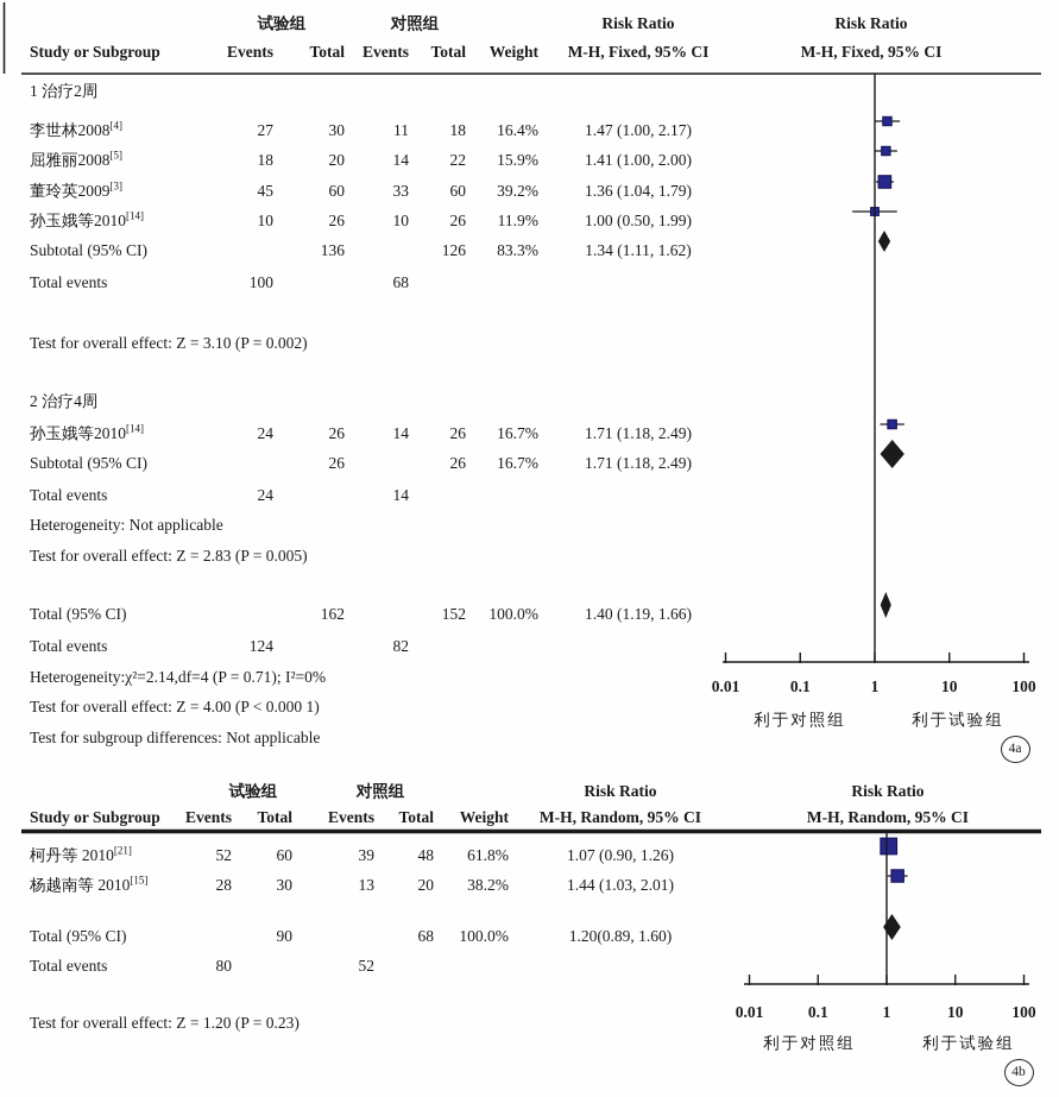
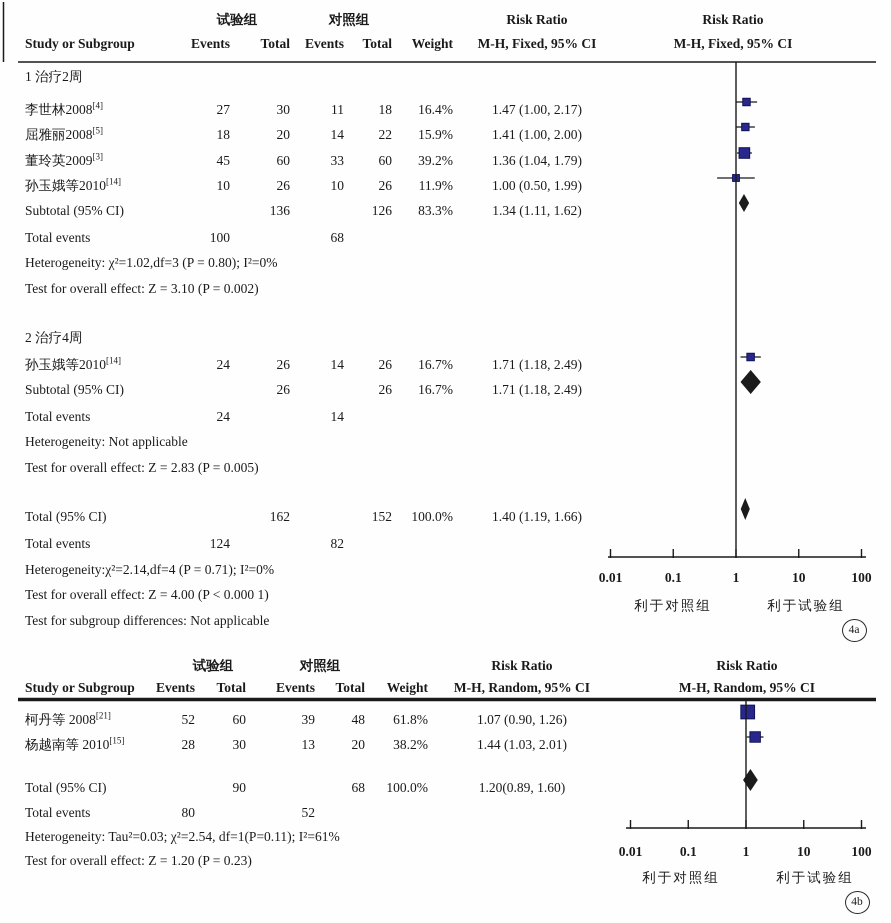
  试验组
  对照组
  Risk Ratio
  Risk Ratio
  Study or Subgroup
  Events
  Total
  Events
  Total
  Weight
  M-H, Fixed, 95% CI
  M-H, Fixed, 95% CI
  1 治疗2周
  李世林2008[4]
  27
  30
  11
  18
  16.4%
  1.47 (1.00, 2.17)
  屈雅丽2008[5]
  18
  20
  14
  22
  15.9%
  1.41 (1.00, 2.00)
  董玲英2009[3]
  45
  60
  33
  60
  39.2%
  1.36 (1.04, 1.79)
  孙玉娥等2010[14]
  10
  26
  10
  26
  11.9%
  1.00 (0.50, 1.99)
  Subtotal (95% CI)
  136
  126
  83.3%
  1.34 (1.11, 1.62)
  Total events
  100
  68
+ Heterogeneity: χ²=1.02,df=3 (P = 0.80); I²=0%
  Test for overall effect: Z = 3.10 (P = 0.002)
  2 治疗4周
  孙玉娥等2010[14]
  24
  26
  14
  26
  16.7%
  1.71 (1.18, 2.49)
  Subtotal (95% CI)
  26
  26
  16.7%
  1.71 (1.18, 2.49)
  Total events
  24
  14
  Heterogeneity: Not applicable
  Test for overall effect: Z = 2.83 (P = 0.005)
  Total (95% CI)
  162
  152
  100.0%
  1.40 (1.19, 1.66)
  Total events
  124
  82
  Heterogeneity:χ²=2.14,df=4 (P = 0.71); I²=0%
  Test for overall effect: Z = 4.00 (P < 0.000 1)
  Test for subgroup differences: Not applicable
  0.01
  0.1
  1
  10
  100
  利于对照组
  利于试验组
  4a
  试验组
  对照组
  Risk Ratio
  Risk Ratio
  Study or Subgroup
  Events
  Total
  Events
  Total
  Weight
  M-H, Random, 95% CI
  M-H, Random, 95% CI
- 柯丹等 2010[21]
+ 柯丹等 2008[21]
  52
  60
  39
  48
  61.8%
  1.07 (0.90, 1.26)
  杨越南等 2010[15]
  28
  30
  13
  20
  38.2%
  1.44 (1.03, 2.01)
  Total (95% CI)
  90
  68
  100.0%
  1.20(0.89, 1.60)
  Total events
  80
  52
+ Heterogeneity: Tau²=0.03; χ²=2.54, df=1(P=0.11); I²=61%
  Test for overall effect: Z = 1.20 (P = 0.23)
  0.01
  0.1
  1
  10
  100
  利于对照组
  利于试验组
  4b
